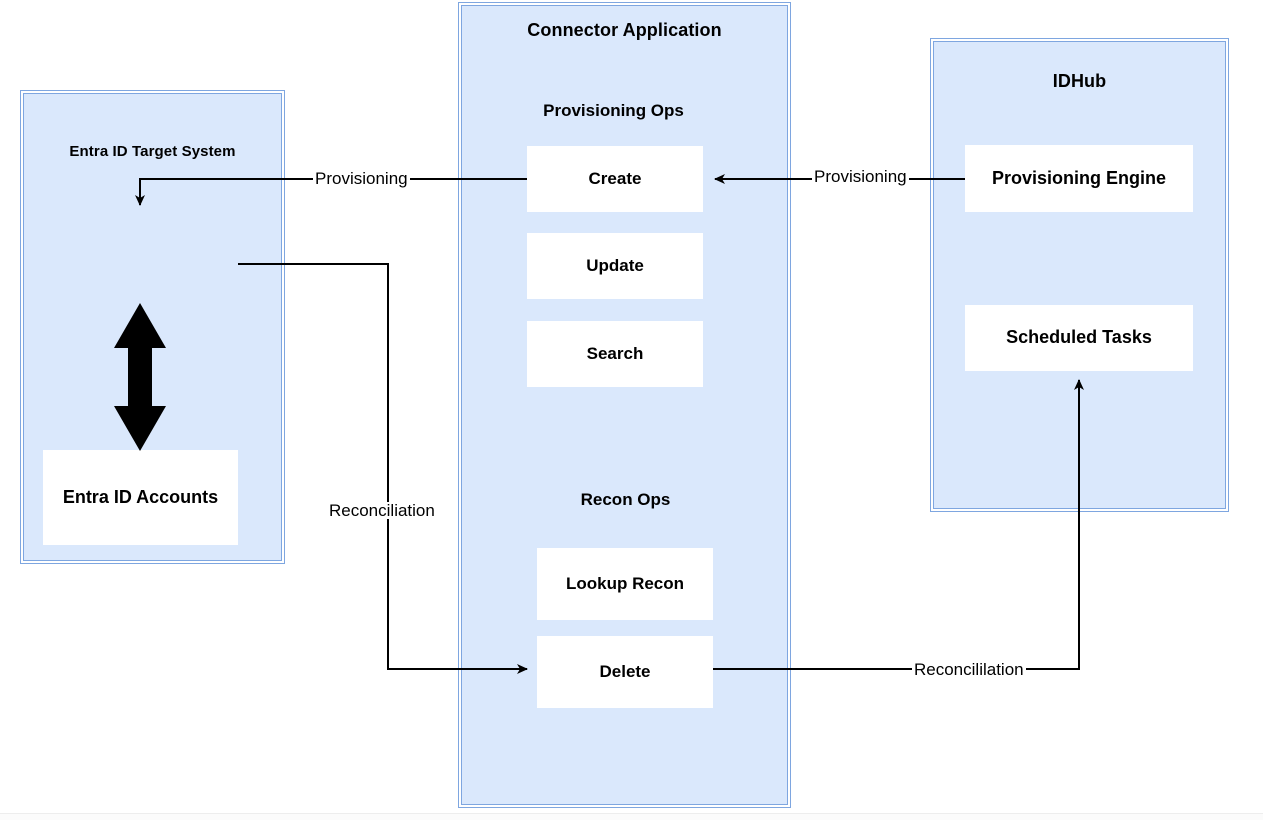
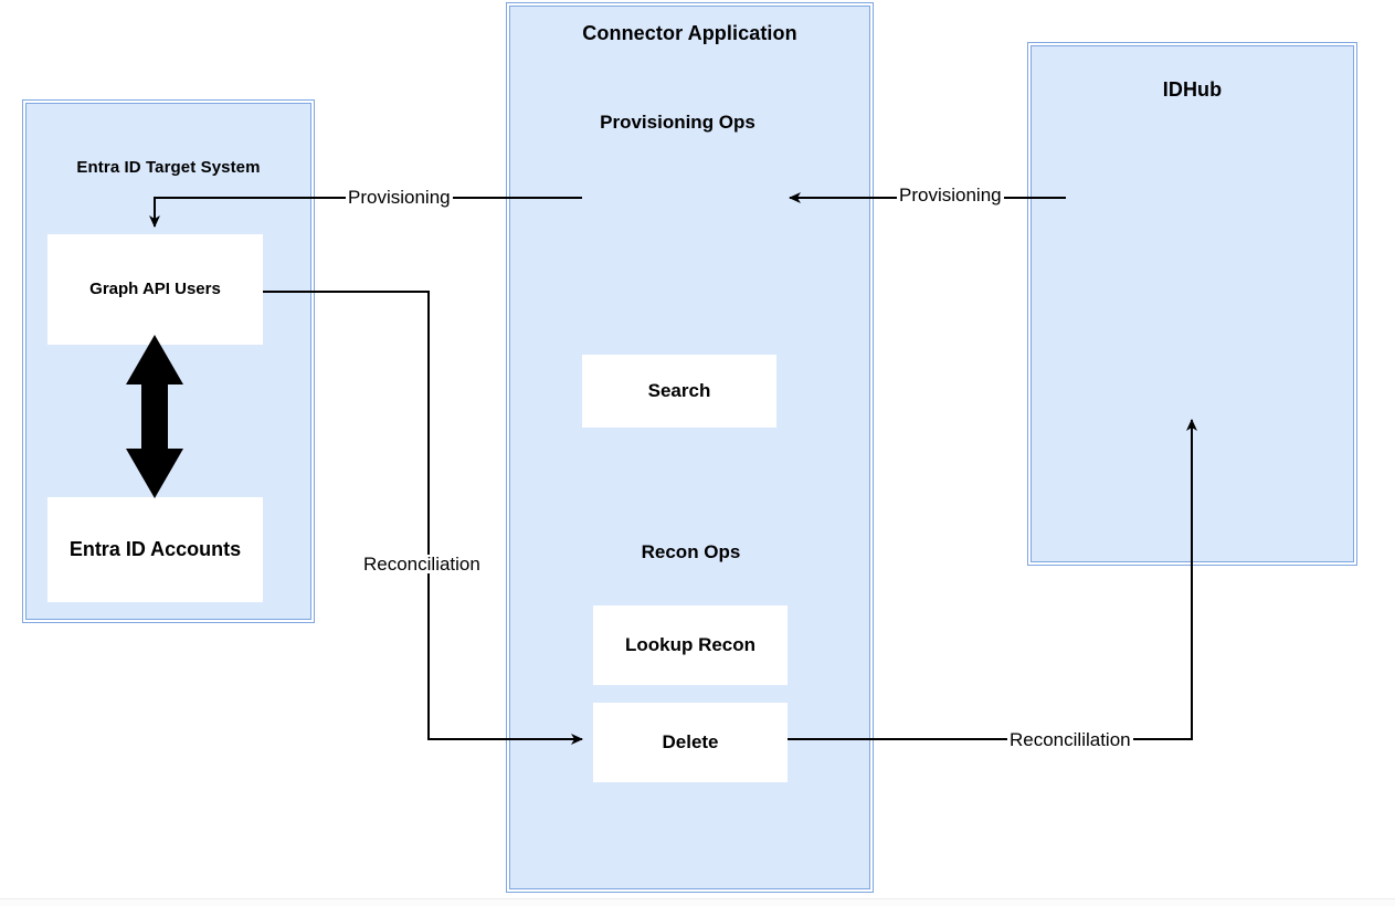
  Entra ID Target System
+ Graph API Users
  Entra ID Accounts
  Connector Application
  Provisioning Ops
- Create
- Update
  Search
  Recon Ops
  Lookup Recon
  Delete
  IDHub
- Provisioning Engine
- Scheduled Tasks
  Provisioning
  Provisioning
  Reconciliation
  Reconcililation
